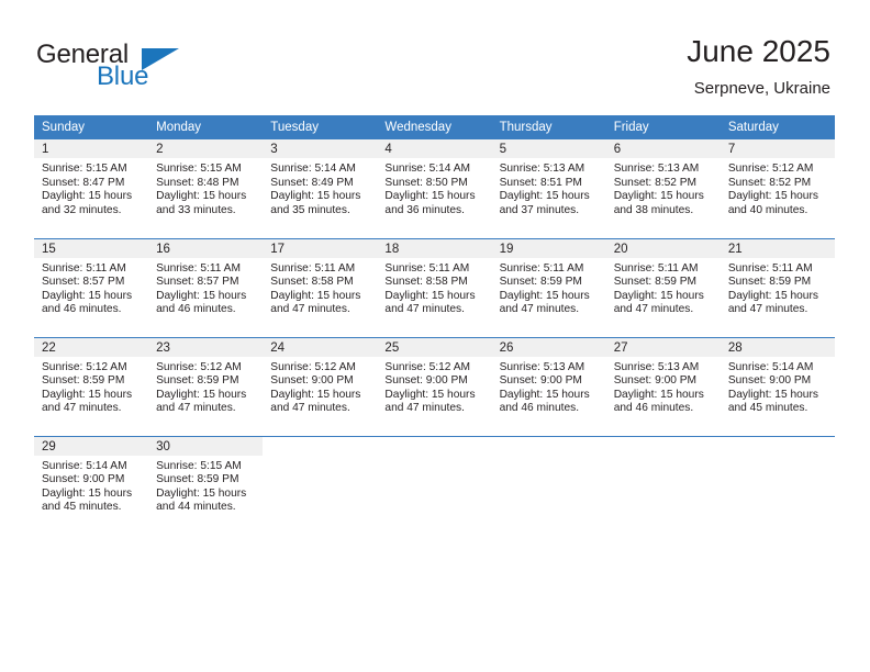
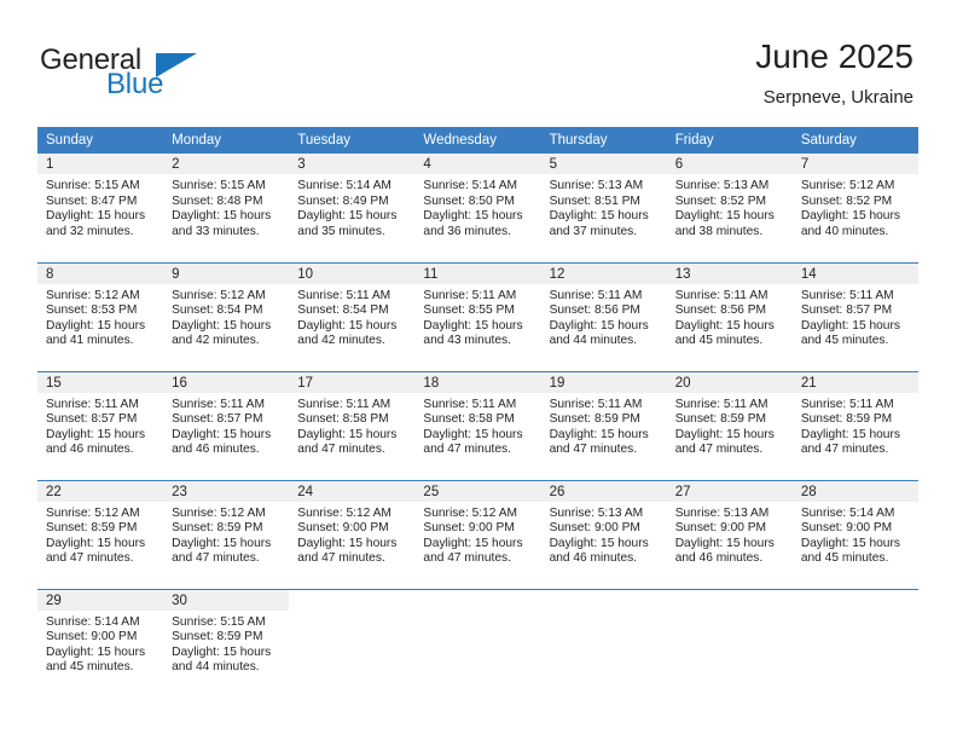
  General
  Blue
  June 2025
  Serpneve, Ukraine
  Sunday	Monday	Tuesday	Wednesday	Thursday	Friday	Saturday
  1 Sunrise: 5:15 AM Sunset: 8:47 PM Daylight: 15 hours and 32 minutes.	2 Sunrise: 5:15 AM Sunset: 8:48 PM Daylight: 15 hours and 33 minutes.	3 Sunrise: 5:14 AM Sunset: 8:49 PM Daylight: 15 hours and 35 minutes.	4 Sunrise: 5:14 AM Sunset: 8:50 PM Daylight: 15 hours and 36 minutes.	5 Sunrise: 5:13 AM Sunset: 8:51 PM Daylight: 15 hours and 37 minutes.	6 Sunrise: 5:13 AM Sunset: 8:52 PM Daylight: 15 hours and 38 minutes.	7 Sunrise: 5:12 AM Sunset: 8:52 PM Daylight: 15 hours and 40 minutes.
+ 8 Sunrise: 5:12 AM Sunset: 8:53 PM Daylight: 15 hours and 41 minutes.	9 Sunrise: 5:12 AM Sunset: 8:54 PM Daylight: 15 hours and 42 minutes.	10 Sunrise: 5:11 AM Sunset: 8:54 PM Daylight: 15 hours and 42 minutes.	11 Sunrise: 5:11 AM Sunset: 8:55 PM Daylight: 15 hours and 43 minutes.	12 Sunrise: 5:11 AM Sunset: 8:56 PM Daylight: 15 hours and 44 minutes.	13 Sunrise: 5:11 AM Sunset: 8:56 PM Daylight: 15 hours and 45 minutes.	14 Sunrise: 5:11 AM Sunset: 8:57 PM Daylight: 15 hours and 45 minutes.
  15 Sunrise: 5:11 AM Sunset: 8:57 PM Daylight: 15 hours and 46 minutes.	16 Sunrise: 5:11 AM Sunset: 8:57 PM Daylight: 15 hours and 46 minutes.	17 Sunrise: 5:11 AM Sunset: 8:58 PM Daylight: 15 hours and 47 minutes.	18 Sunrise: 5:11 AM Sunset: 8:58 PM Daylight: 15 hours and 47 minutes.	19 Sunrise: 5:11 AM Sunset: 8:59 PM Daylight: 15 hours and 47 minutes.	20 Sunrise: 5:11 AM Sunset: 8:59 PM Daylight: 15 hours and 47 minutes.	21 Sunrise: 5:11 AM Sunset: 8:59 PM Daylight: 15 hours and 47 minutes.
  22 Sunrise: 5:12 AM Sunset: 8:59 PM Daylight: 15 hours and 47 minutes.	23 Sunrise: 5:12 AM Sunset: 8:59 PM Daylight: 15 hours and 47 minutes.	24 Sunrise: 5:12 AM Sunset: 9:00 PM Daylight: 15 hours and 47 minutes.	25 Sunrise: 5:12 AM Sunset: 9:00 PM Daylight: 15 hours and 47 minutes.	26 Sunrise: 5:13 AM Sunset: 9:00 PM Daylight: 15 hours and 46 minutes.	27 Sunrise: 5:13 AM Sunset: 9:00 PM Daylight: 15 hours and 46 minutes.	28 Sunrise: 5:14 AM Sunset: 9:00 PM Daylight: 15 hours and 45 minutes.
  29 Sunrise: 5:14 AM Sunset: 9:00 PM Daylight: 15 hours and 45 minutes.	30 Sunrise: 5:15 AM Sunset: 8:59 PM Daylight: 15 hours and 44 minutes.
